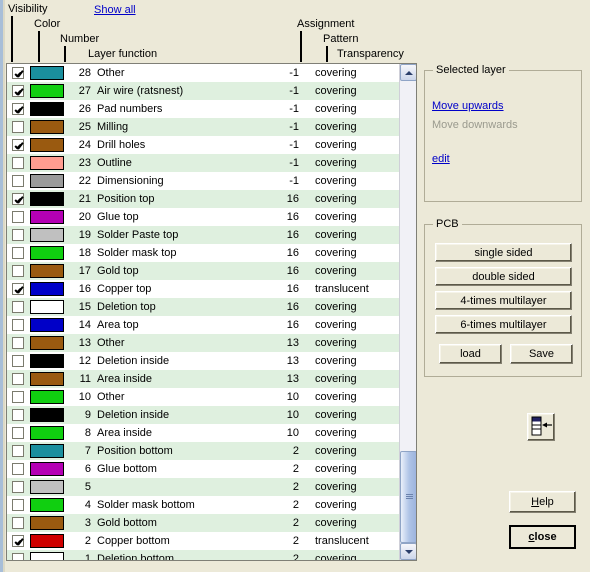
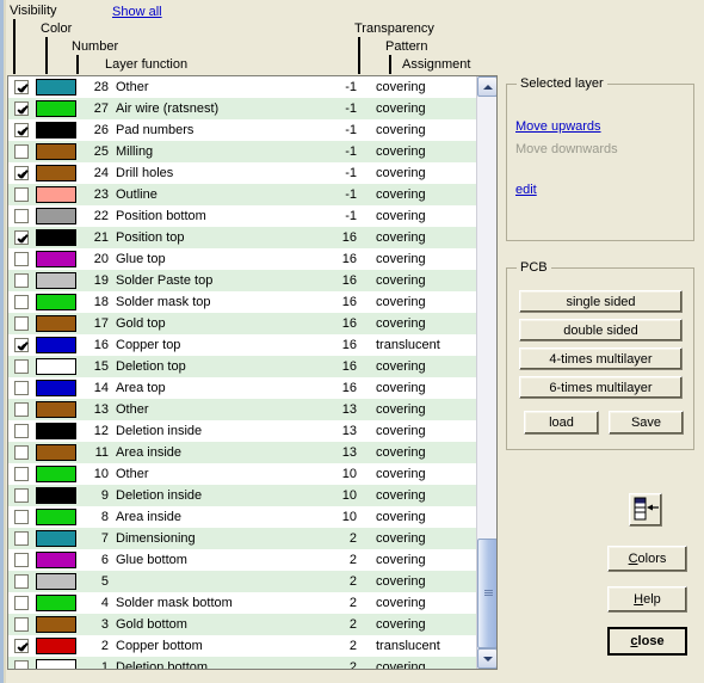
  Visibility
  Color
  Number
  Layer function
- Assignment
+ Transparency
  Pattern
- Transparency
+ Assignment
  Show all
  28
  Other
  -1
  covering
  27
  Air wire (ratsnest)
  -1
  covering
  26
  Pad numbers
  -1
  covering
  25
  Milling
  -1
  covering
  24
  Drill holes
  -1
  covering
  23
  Outline
  -1
  covering
  22
- Dimensioning
+ Position bottom
  -1
  covering
  21
  Position top
  16
  covering
  20
  Glue top
  16
  covering
  19
  Solder Paste top
  16
  covering
  18
  Solder mask top
  16
  covering
  17
  Gold top
  16
  covering
  16
  Copper top
  16
  translucent
  15
  Deletion top
  16
  covering
  14
  Area top
  16
  covering
  13
  Other
  13
  covering
  12
  Deletion inside
  13
  covering
  11
  Area inside
  13
  covering
  10
  Other
  10
  covering
  9
  Deletion inside
  10
  covering
  8
  Area inside
  10
  covering
  7
- Position bottom
+ Dimensioning
  2
  covering
  6
  Glue bottom
  2
  covering
  5
  2
  covering
  4
  Solder mask bottom
  2
  covering
  3
  Gold bottom
  2
  covering
  2
  Copper bottom
  2
  translucent
  1
  Deletion bottom
  2
  covering
  Selected layer
  Move upwards
  Move downwards
  edit
  PCB
  single sided
  double sided
  4-times multilayer
  6-times multilayer
  load
  Save
+ Colors
  Help
  close
